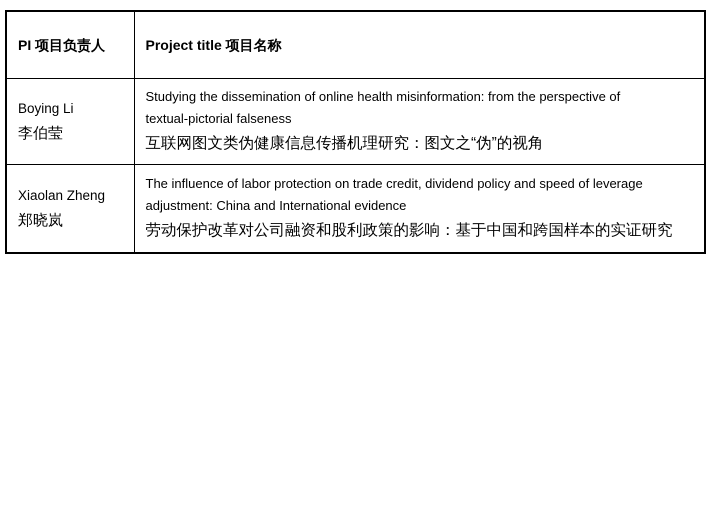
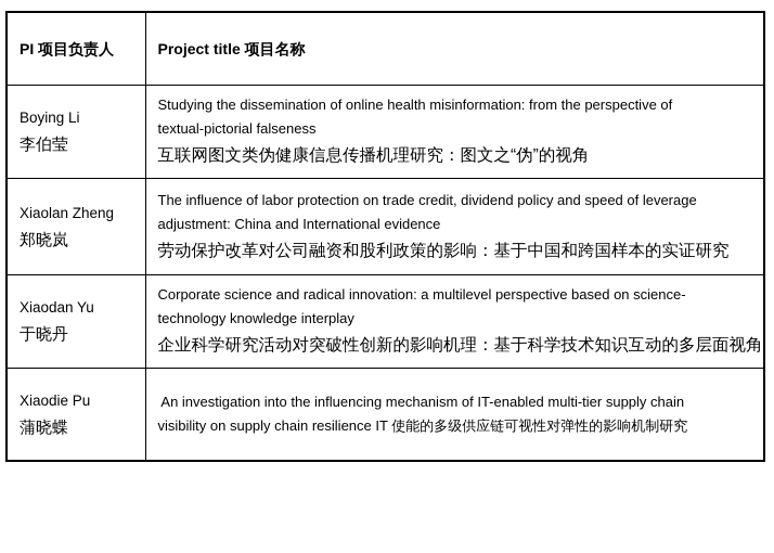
  PI 项目负责人	Project title 项目名称
  Boying Li 李伯莹	Studying the dissemination of online health misinformation: from the perspective of textual-pictorial falseness 互联网图文类伪健康信息传播机理研究：图文之“伪”的视角
  Xiaolan Zheng 郑晓岚	The influence of labor protection on trade credit, dividend policy and speed of leverage adjustment: China and International evidence 劳动保护改革对公司融资和股利政策的影响：基于中国和跨国样本的实证研究
+ Xiaodan Yu 于晓丹	Corporate science and radical innovation: a multilevel perspective based on science- technology knowledge interplay 企业科学研究活动对突破性创新的影响机理：基于科学技术知识互动的多层面视角
+ Xiaodie Pu 蒲晓蝶	An investigation into the influencing mechanism of IT-enabled multi-tier supply chain visibility on supply chain resilience IT 使能的多级供应链可视性对弹性的影响机制研究
